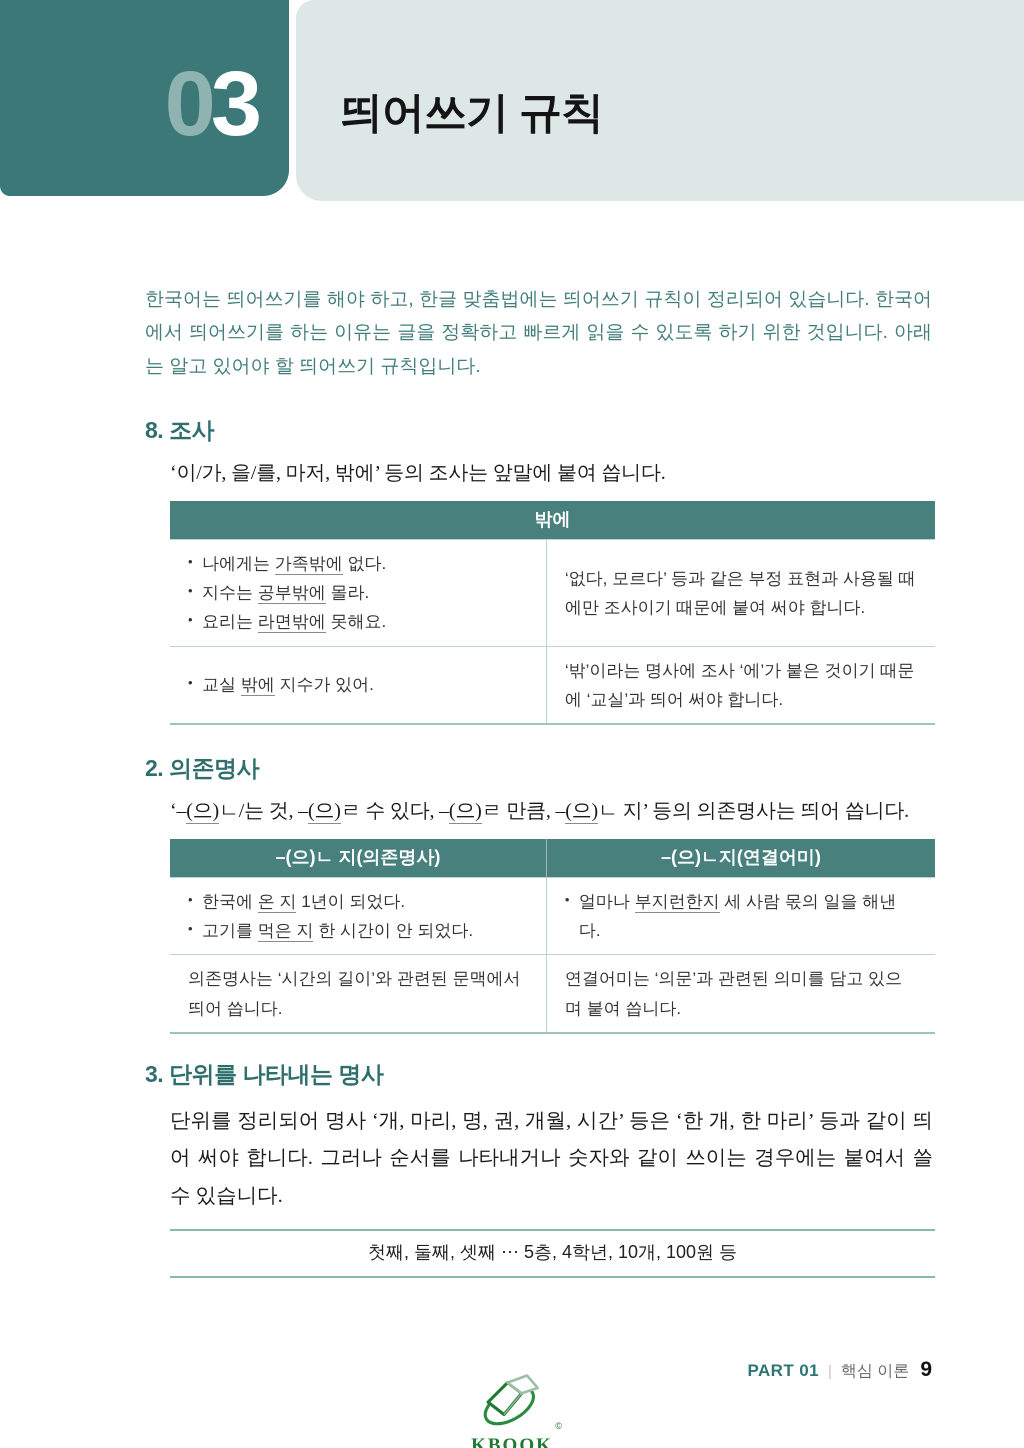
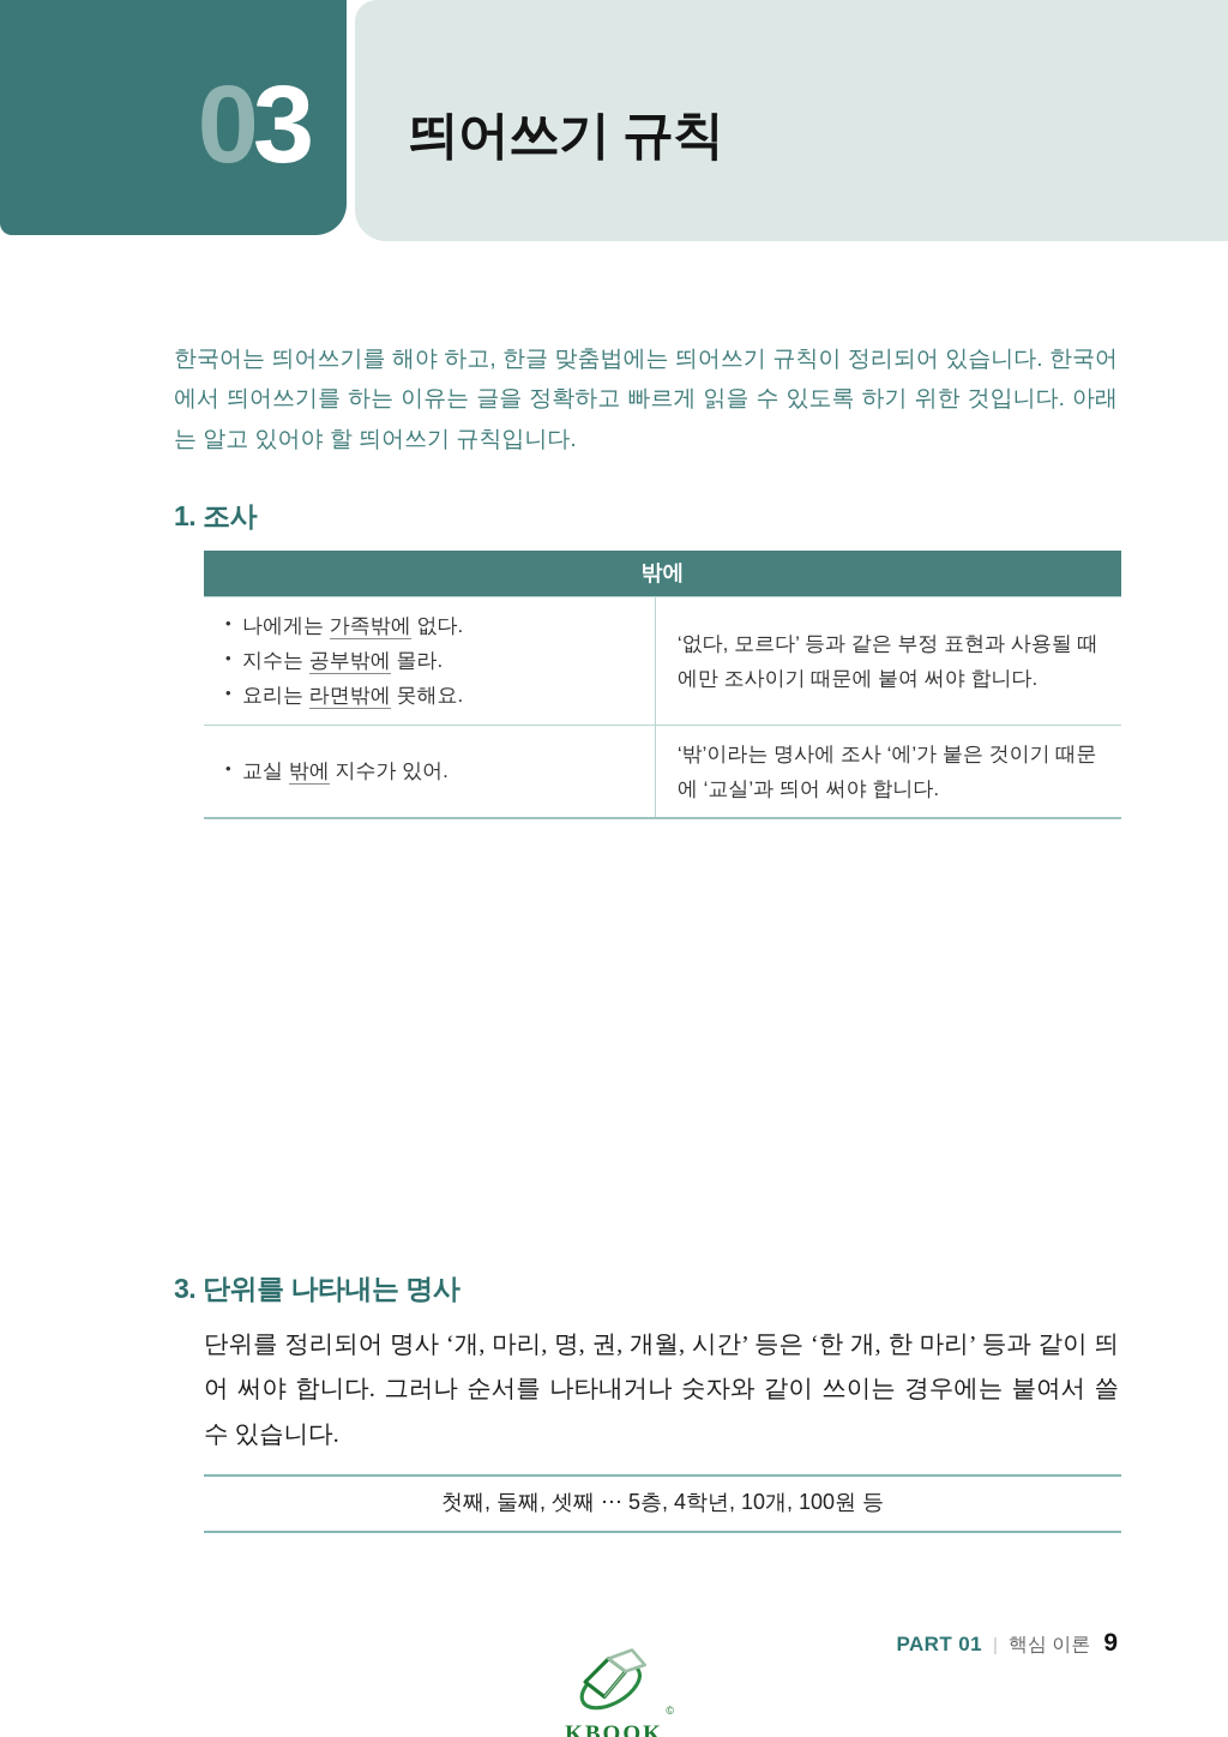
  03
  띄어쓰기 규칙
  한국어는 띄어쓰기를 해야 하고, 한글 맞춤법에는 띄어쓰기 규칙이 정리되어 있습니다. 한국어에서 띄어쓰기를 하는 이유는 글을 정확하고 빠르게 읽을 수 있도록 하기 위한 것입니다. 아래는 알고 있어야 할 띄어쓰기 규칙입니다.
- 8. 조사
+ 1. 조사
- ‘이/가, 을/를, 마저, 밖에’ 등의 조사는 앞말에 붙여 씁니다.
  밖에
  나에게는 가족밖에 없다.지수는 공부밖에 몰라.요리는 라면밖에 못해요.	‘없다, 모르다’ 등과 같은 부정 표현과 사용될 때에만 조사이기 때문에 붙여 써야 합니다.
  교실 밖에 지수가 있어.	‘밖’이라는 명사에 조사 ‘에’가 붙은 것이기 때문에 ‘교실’과 띄어 써야 합니다.
- 2. 의존명사
- ‘–(으)ㄴ/는 것, –(으)ㄹ 수 있다, –(으)ㄹ 만큼, –(으)ㄴ 지’ 등의 의존명사는 띄어 씁니다.
- –(으)ㄴ 지(의존명사)	–(으)ㄴ지(연결어미)
- 한국에 온 지 1년이 되었다.고기를 먹은 지 한 시간이 안 되었다.	얼마나 부지런한지 세 사람 몫의 일을 해낸다.
- 의존명사는 ‘시간의 길이’와 관련된 문맥에서 띄어 씁니다.	연결어미는 ‘의문’과 관련된 의미를 담고 있으며 붙여 씁니다.
  3. 단위를 나타내는 명사
  단위를 정리되어 명사 ‘개, 마리, 명, 권, 개월, 시간’ 등은 ‘한 개, 한 마리’ 등과 같이 띄어 써야 합니다. 그러나 순서를 나타내거나 숫자와 같이 쓰이는 경우에는 붙여서 쓸 수 있습니다.
  첫째, 둘째, 셋째 ⋯ 5층, 4학년, 10개, 100원 등
  PART 01
  |
  핵심 이론
  9
  ©
  KBOOK
